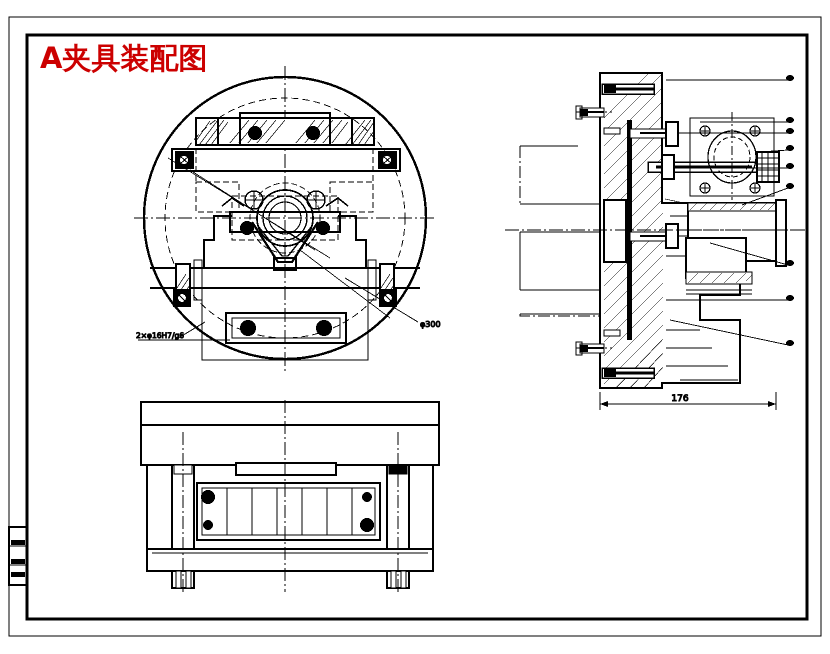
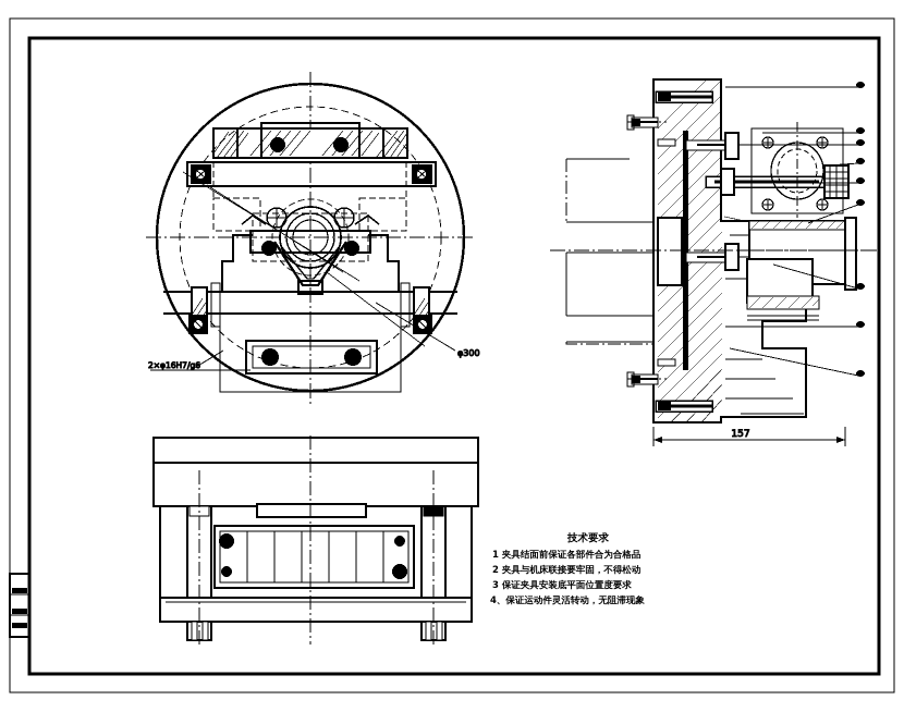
- A夹具装配图
  2×φ16H7/g6
  φ300
- 176
+ 157
+ 技术要求
+ 1 夹具结面前保证各部件合为合格品
+ 2 夹具与机床联接要牢固，不得松动
+ 3 保证夹具安装底平面位置度要求
+ 4、保证运动件灵活转动，无阻滞现象
